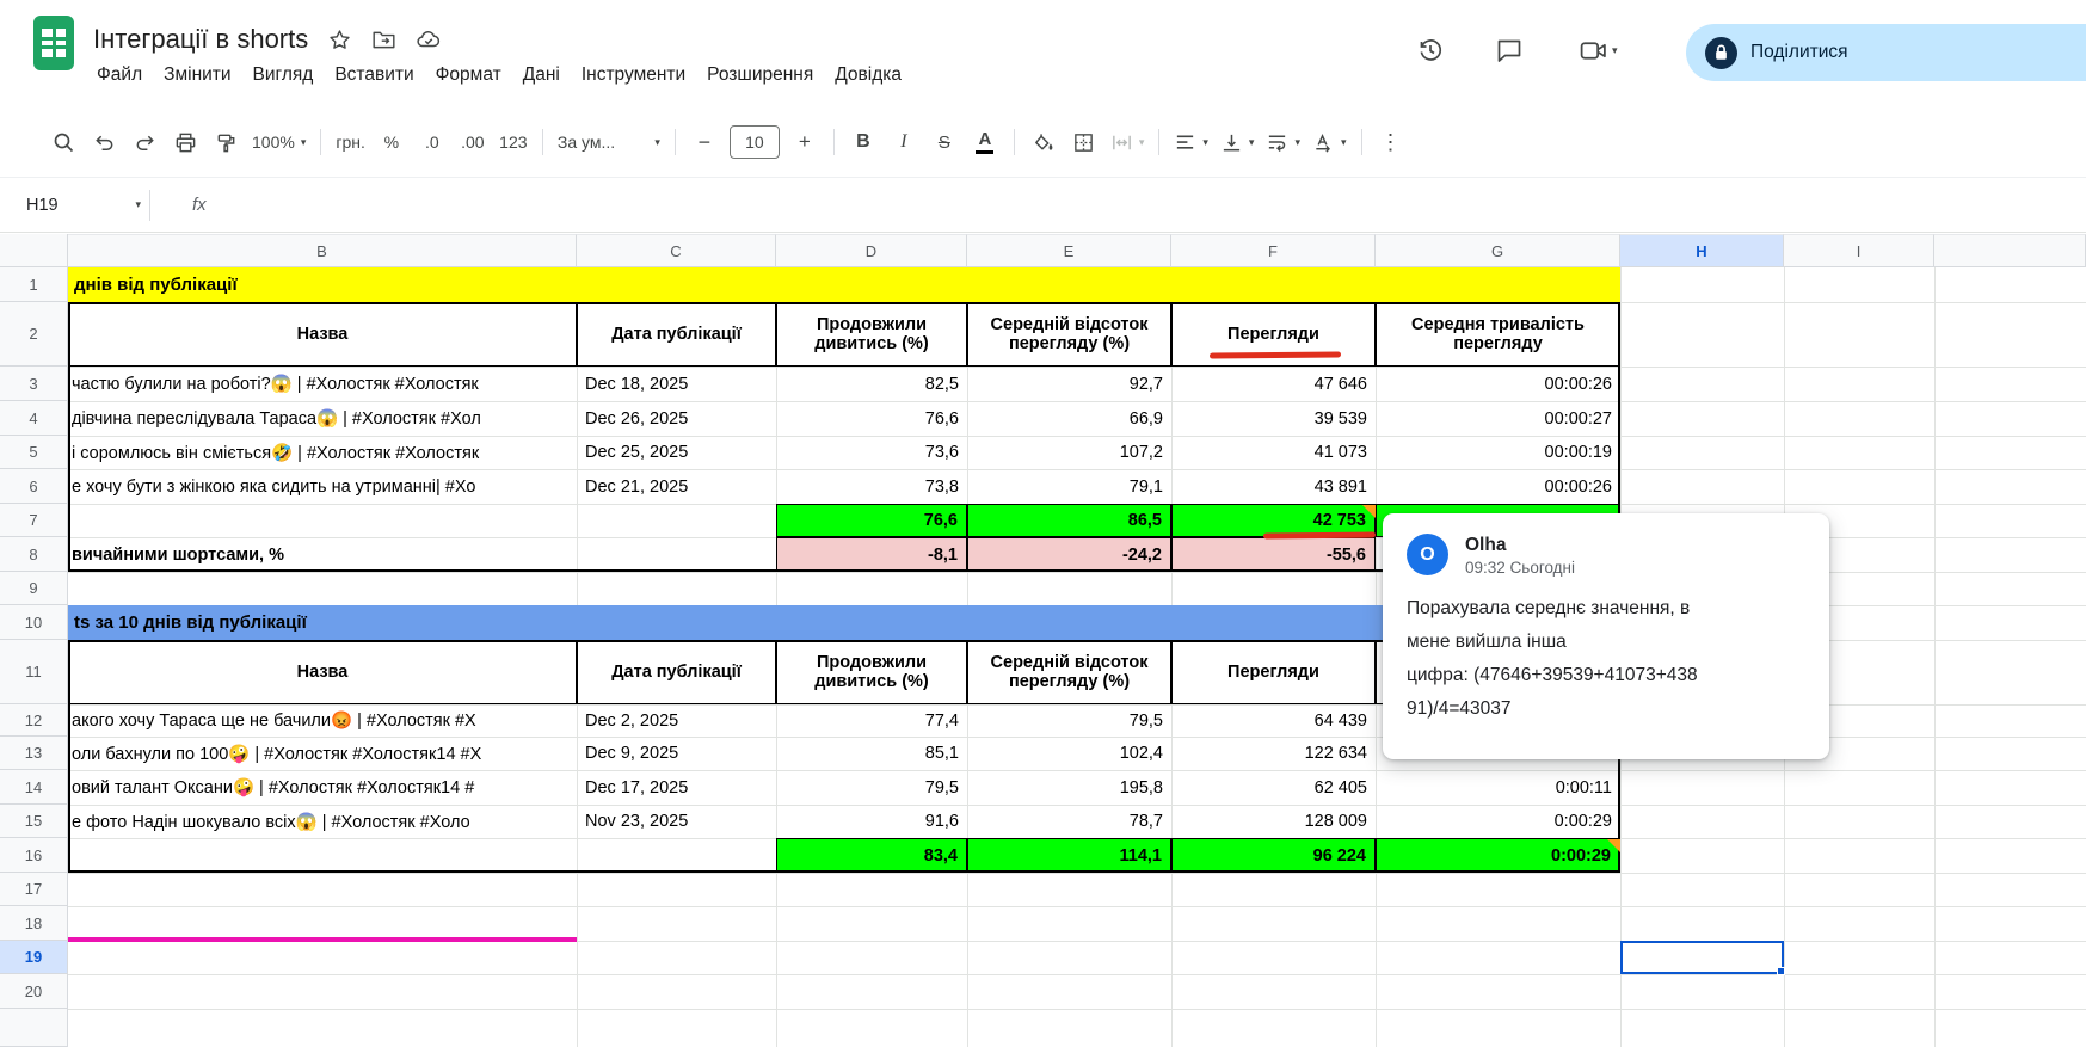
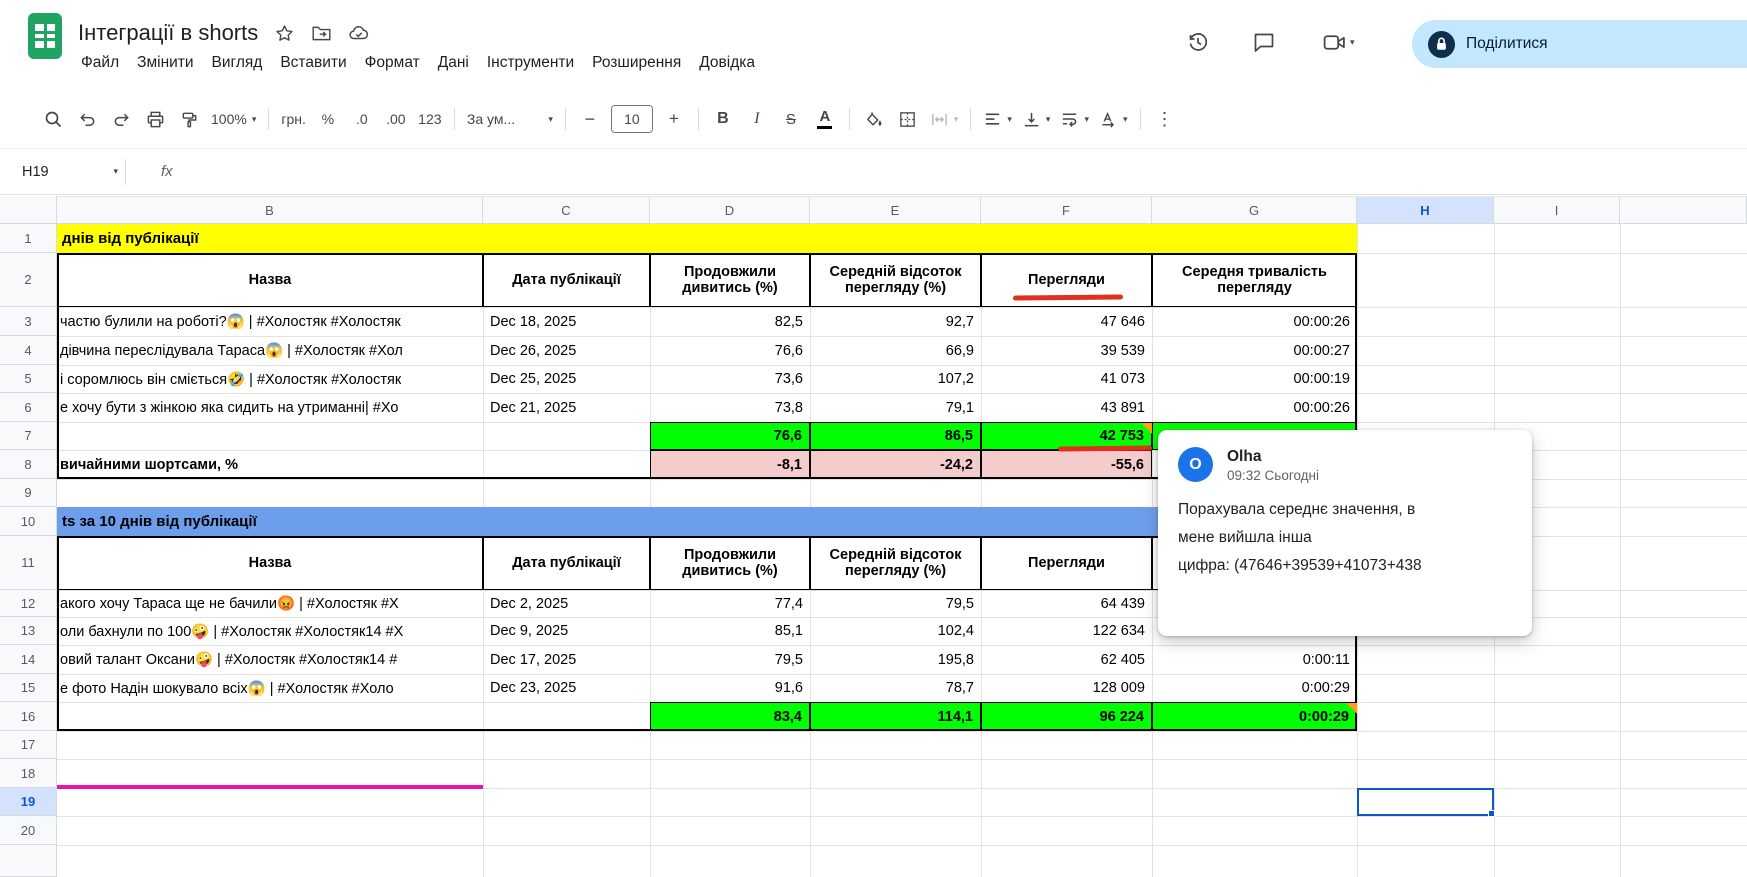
  Інтеграції в shorts
  Файл
  Змінити
  Вигляд
  Вставити
  Формат
  Дані
  Інструменти
  Розширення
  Довідка
  ▾
  Поділитися
  100%
  ▾
  грн.
  %
  .0
  .00
  123
  За ум...
  ▾
  −
  10
  +
  B
  I
  S
  A
  ▾
  ▾
  ▾
  ▾
  ▾
  ⋮
  H19
  ▾
  fx
  B
  C
  D
  E
  F
  G
  H
  I
  1
  2
  3
  4
  5
  6
  7
  8
  9
  10
  11
  12
  13
  14
  15
  16
  17
  18
  19
  20
  днів від публікації
  Назва
  Дата публікації
  Продовжили дивитись (%)
  Середній відсоток перегляду (%)
  Перегляди
  Середня тривалість перегляду
  частю булили на роботі?😱 | #Холостяк #Холостяк
  Dec 18, 2025
  82,5
  92,7
  47 646
  00:00:26
  дівчина переслідувала Тараса😱 | #Холостяк #Хол
  Dec 26, 2025
  76,6
  66,9
  39 539
  00:00:27
  і соромлюсь він сміється🤣 | #Холостяк #Холостяк
  Dec 25, 2025
  73,6
  107,2
  41 073
  00:00:19
  е хочу бути з жінкою яка сидить на утриманні| #Хо
  Dec 21, 2025
  73,8
  79,1
  43 891
  00:00:26
  76,6
  86,5
  42 753
  вичайними шортсами, %
  -8,1
  -24,2
  -55,6
  ts за 10 днів від публікації
  Назва
  Дата публікації
  Продовжили дивитись (%)
  Середній відсоток перегляду (%)
  Перегляди
  акого хочу Тараса ще не бачили😡 | #Холостяк #Х
  Dec 2, 2025
  77,4
  79,5
  64 439
  оли бахнули по 100🤪 | #Холостяк #Холостяк14 #Х
  Dec 9, 2025
  85,1
  102,4
  122 634
  овий талант Оксани🤪 | #Холостяк #Холостяк14 #
  Dec 17, 2025
  79,5
  195,8
  62 405
  0:00:11
  е фото Надін шокувало всіх😱 | #Холостяк #Холо
- Nov 23, 2025
+ Dec 23, 2025
  91,6
  78,7
  128 009
  0:00:29
  83,4
  114,1
  96 224
  0:00:29
  O
  Olha
  09:32 Сьогодні
  Порахувала середнє значення, в
  мене вийшла інша
  цифра: (47646+39539+41073+438
- 91)/4=43037
